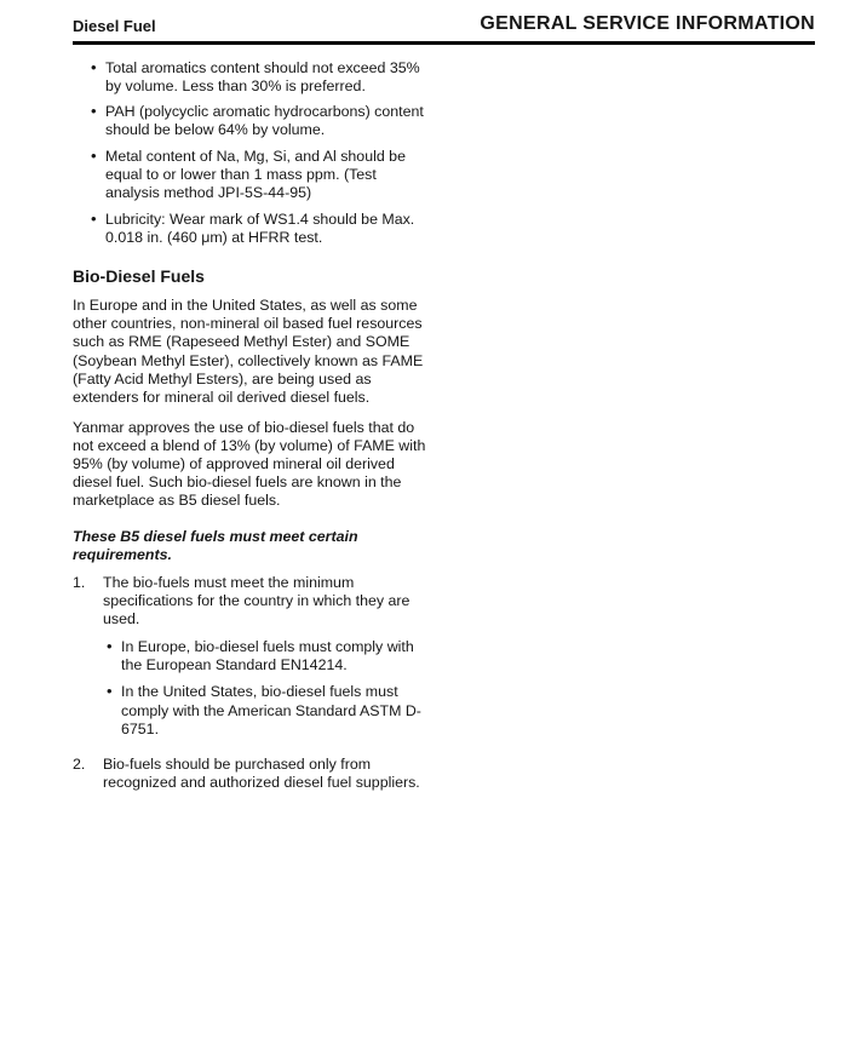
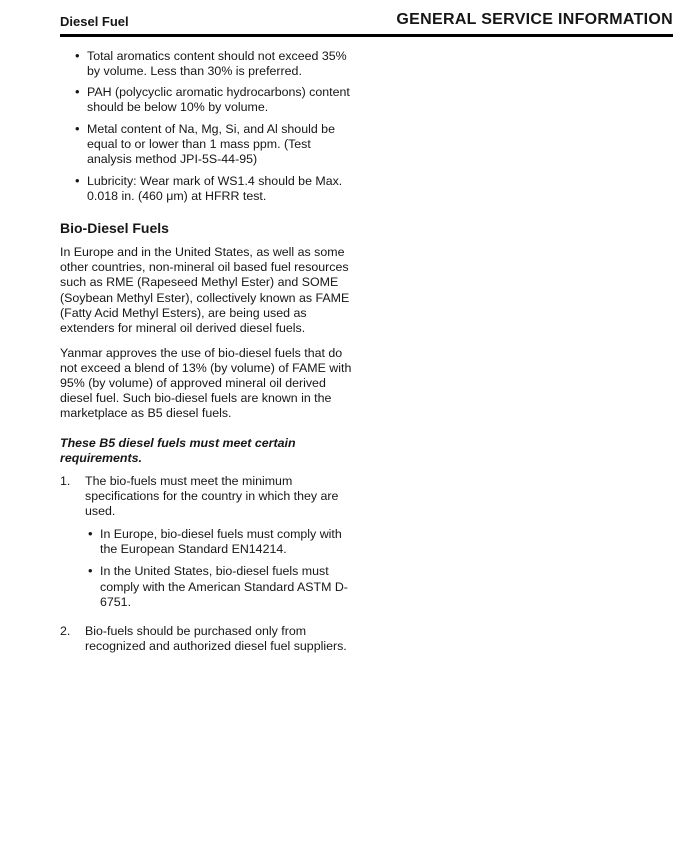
  Diesel Fuel
  GENERAL SERVICE INFORMATION
  Total aromatics content should not exceed 35% by volume. Less than 30% is preferred.
- PAH (polycyclic aromatic hydrocarbons) content should be below 64% by volume.
+ PAH (polycyclic aromatic hydrocarbons) content should be below 10% by volume.
  Metal content of Na, Mg, Si, and Al should be equal to or lower than 1 mass ppm. (Test analysis method JPI-5S-44-95)
  Lubricity: Wear mark of WS1.4 should be Max. 0.018 in. (460 μm) at HFRR test.
  Bio-Diesel Fuels
  In Europe and in the United States, as well as some other countries, non-mineral oil based fuel resources such as RME (Rapeseed Methyl Ester) and SOME (Soybean Methyl Ester), collectively known as FAME (Fatty Acid Methyl Esters), are being used as extenders for mineral oil derived diesel fuels.
  Yanmar approves the use of bio-diesel fuels that do not exceed a blend of 13% (by volume) of FAME with 95% (by volume) of approved mineral oil derived diesel fuel. Such bio-diesel fuels are known in the marketplace as B5 diesel fuels.
  These B5 diesel fuels must meet certain requirements.
  1.
  The bio-fuels must meet the minimum specifications for the country in which they are used.
  In Europe, bio-diesel fuels must comply with the European Standard EN14214.
  In the United States, bio-diesel fuels must comply with the American Standard ASTM D-6751.
  2.
  Bio-fuels should be purchased only from recognized and authorized diesel fuel suppliers.
